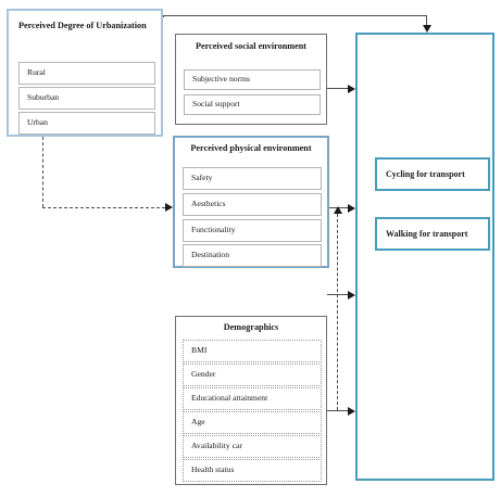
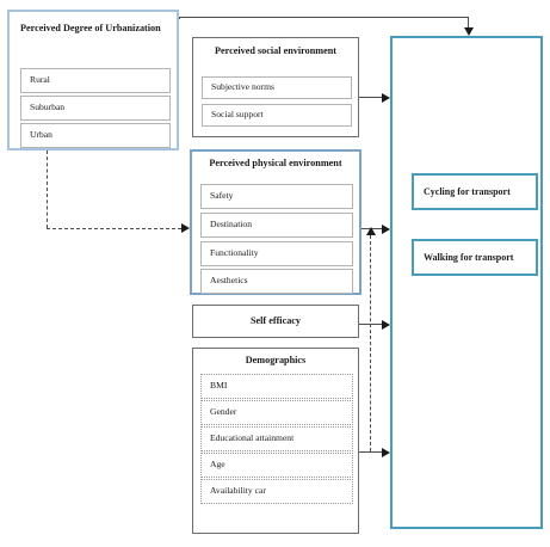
  Perceived Degree of Urbanization
  Rural
  Suburban
  Urban
  Perceived social environment
  Subjective norms
  Social support
  Perceived physical environment
  Safety
- Aesthetics
+ Destination
  Functionality
- Destination
+ Aesthetics
+ Self efficacy
  Demographics
  BMI
  Gender
  Educational attainment
  Age
  Availability car
- Health status
  Cycling for transport
  Walking for transport
